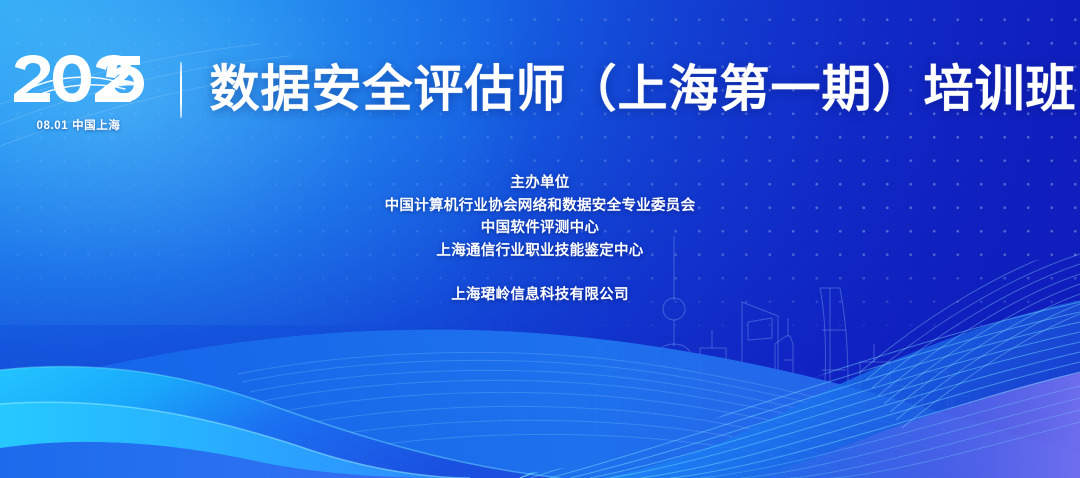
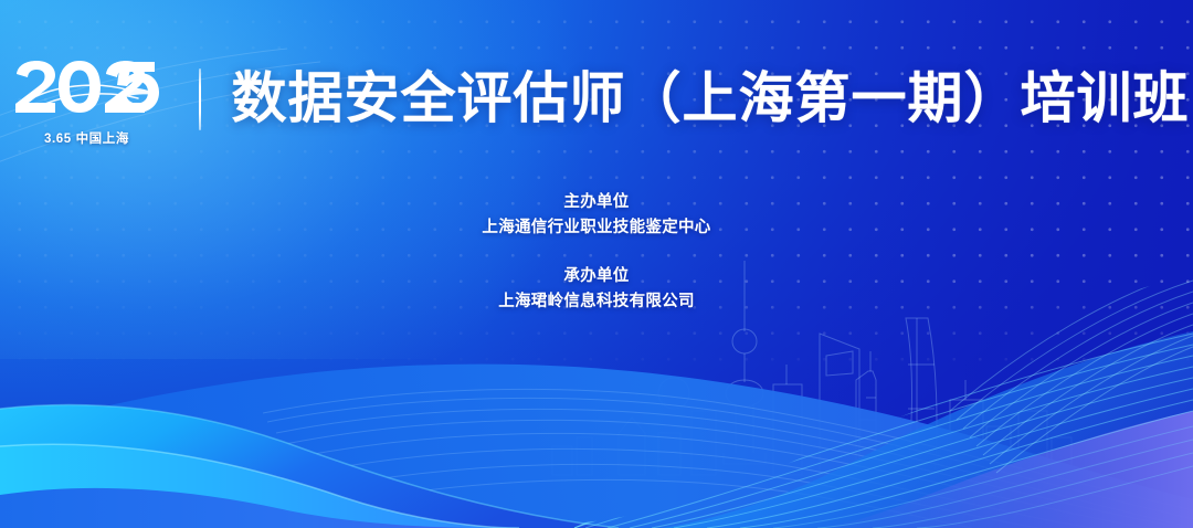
- 08.01 中国上海
+ 3.65 中国上海
  数据安全评估师（上海第一期）培训班
  主办单位
- 中国计算机行业协会网络和数据安全专业委员会
- 中国软件评测中心
  上海通信行业职业技能鉴定中心
+ 承办单位
  上海珺岭信息科技有限公司
